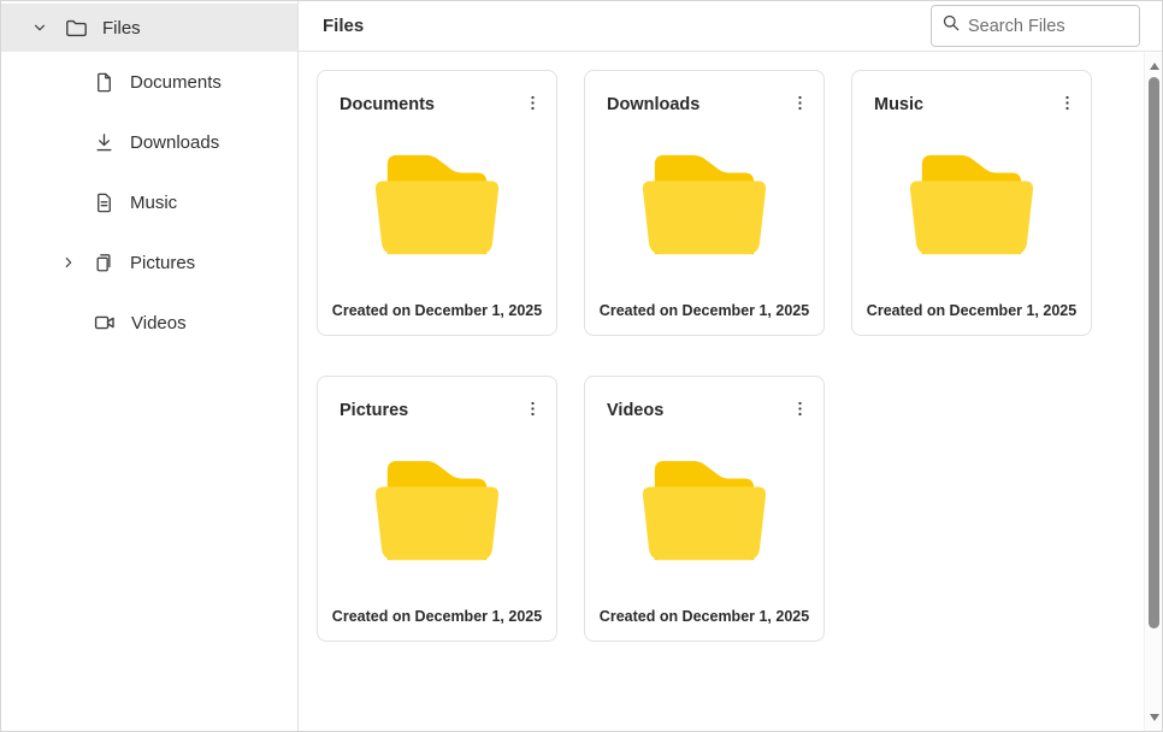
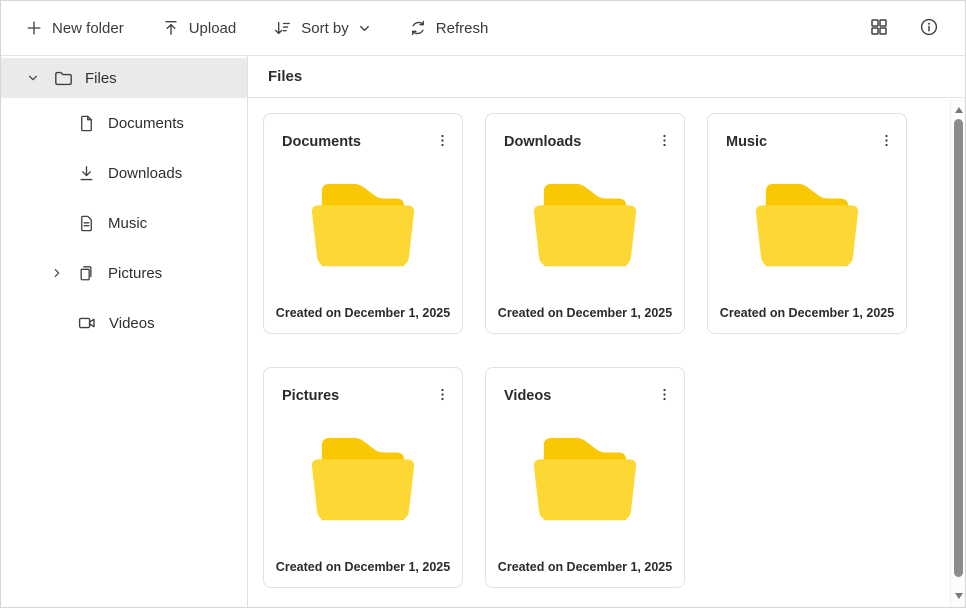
+ New folder
+ Upload
+ Sort by
+ Refresh
  Files
  Documents
  Downloads
  Music
  Pictures
  Videos
  Files
- Search Files
  Documents
  Created on December 1, 2025
  Downloads
  Created on December 1, 2025
  Music
  Created on December 1, 2025
  Pictures
  Created on December 1, 2025
  Videos
  Created on December 1, 2025
